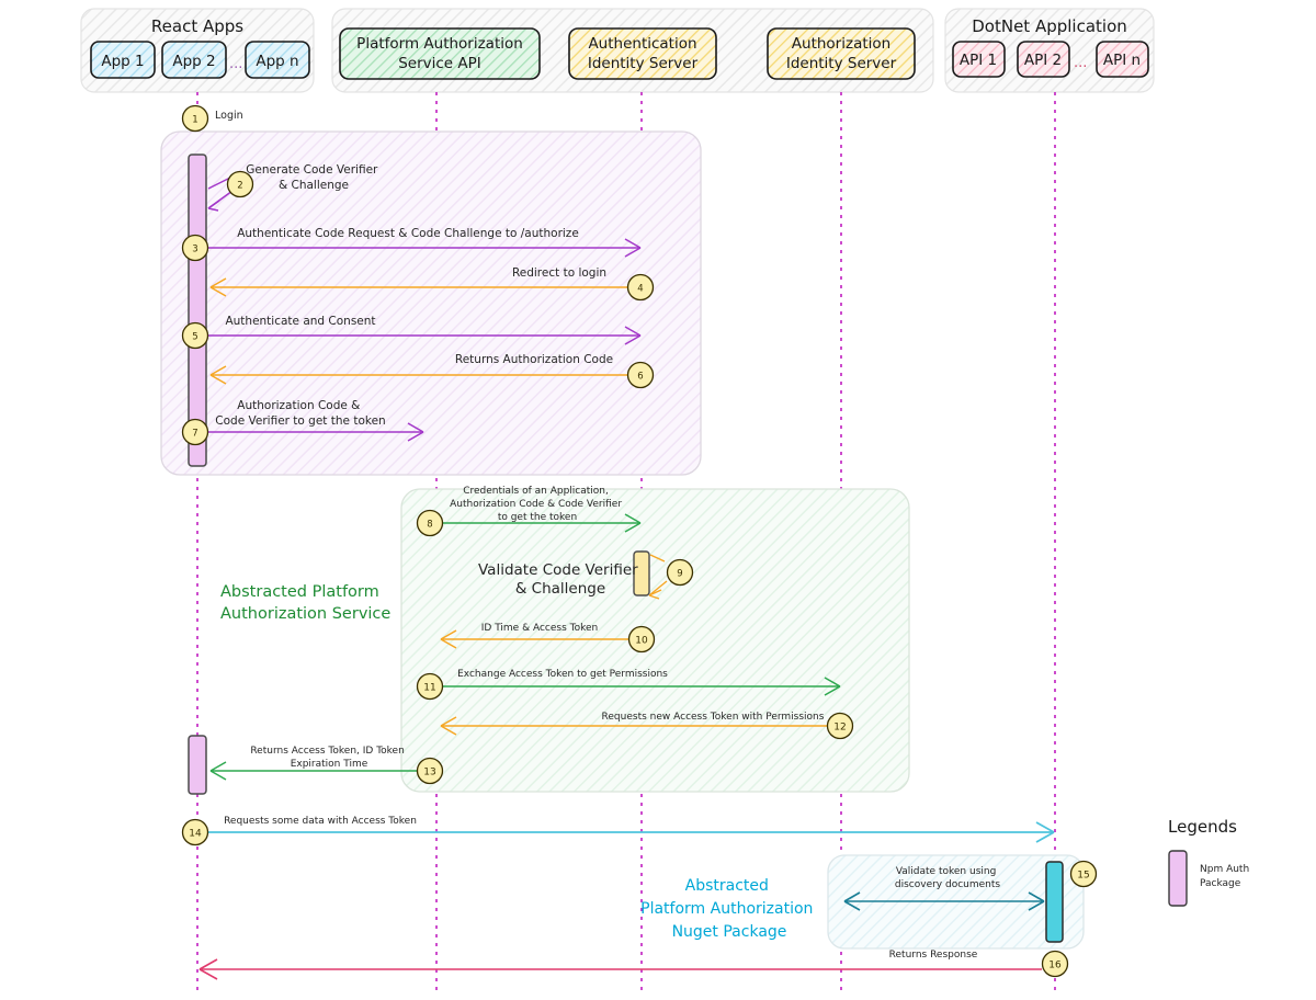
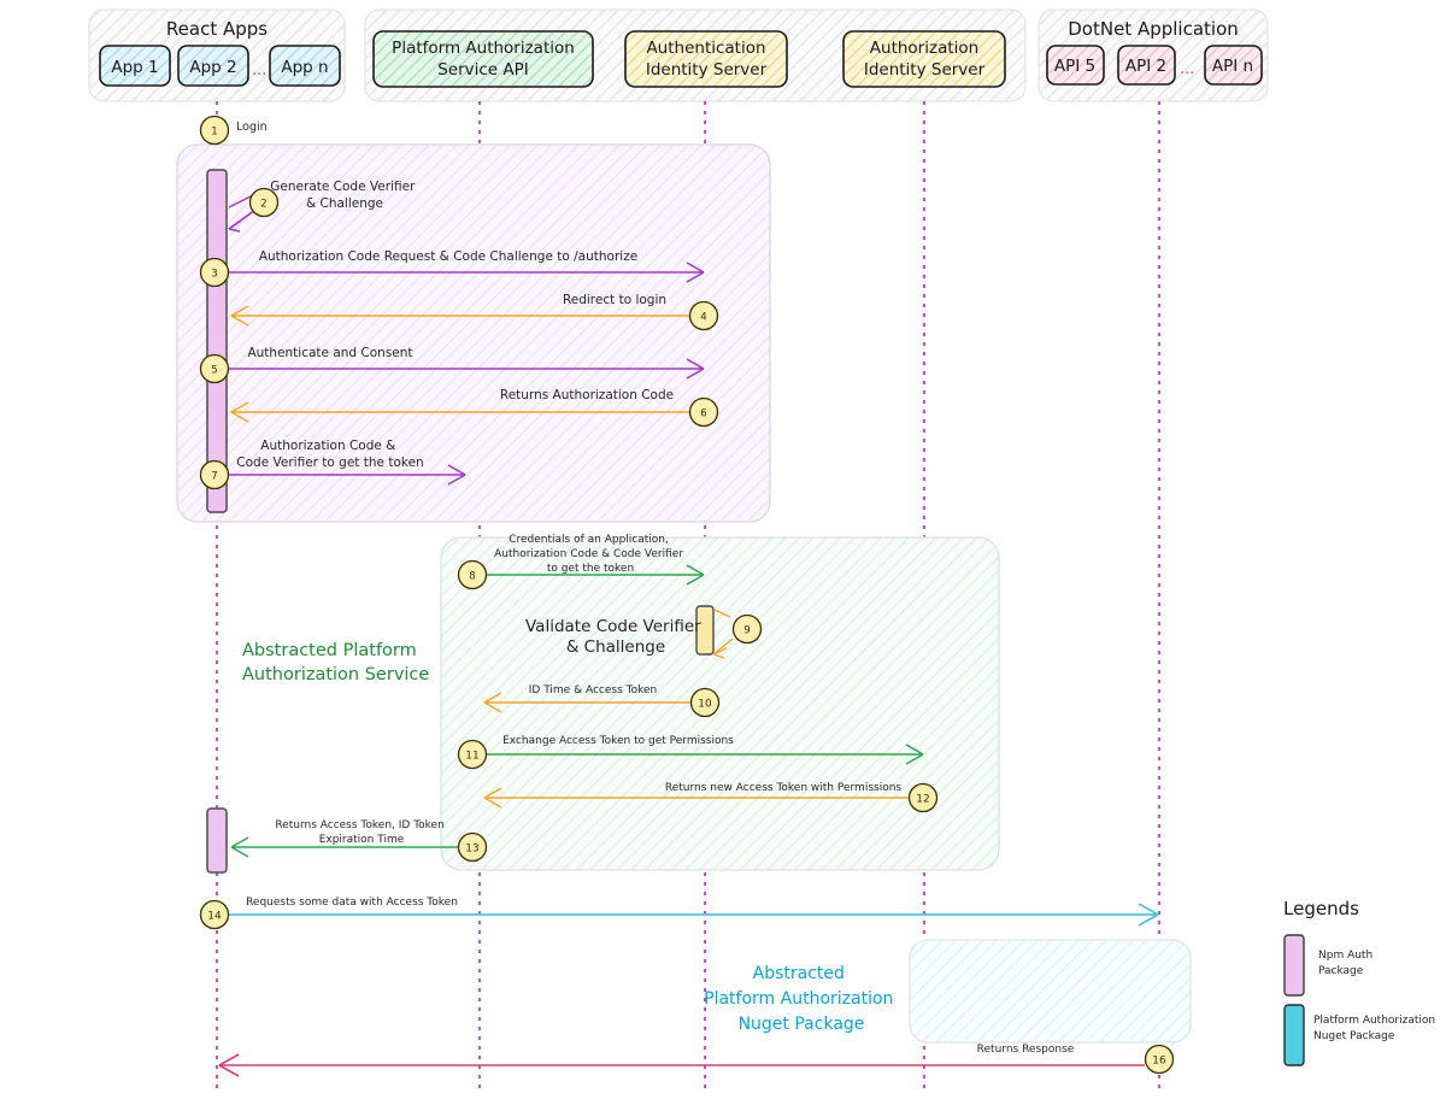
  React Apps
  App 1
  App 2
  ...
  App n
  Platform Authorization
  Service API
  Authentication
  Identity Server
  Authorization
  Identity Server
  DotNet Application
- API 1
+ API 5
  API 2
  ...
  API n
  1
  Login
  2
  Generate Code Verifier & Challenge
  3
- Authenticate Code Request & Code Challenge to /authorize
+ Authorization Code Request & Code Challenge to /authorize
  4
  Redirect to login
  5
  Authenticate and Consent
  6
  Returns Authorization Code
  7
  Authorization Code & Code Verifier to get the token
  Abstracted Platform Authorization Service
  8
  Credentials of an Application, Authorization Code & Code Verifier to get the token
  9
  Validate Code Verifier & Challenge
  10
  ID Time & Access Token
  11
  Exchange Access Token to get Permissions
  12
- Requests new Access Token with Permissions
+ Returns new Access Token with Permissions
  13
  Returns Access Token, ID Token Expiration Time
  14
  Requests some data with Access Token
  Abstracted Platform Authorization Nuget Package
- 15
- Validate token using discovery documents
  16
  Returns Response
  Legends
  Npm Auth Package
+ Platform Authorization Nuget Package
